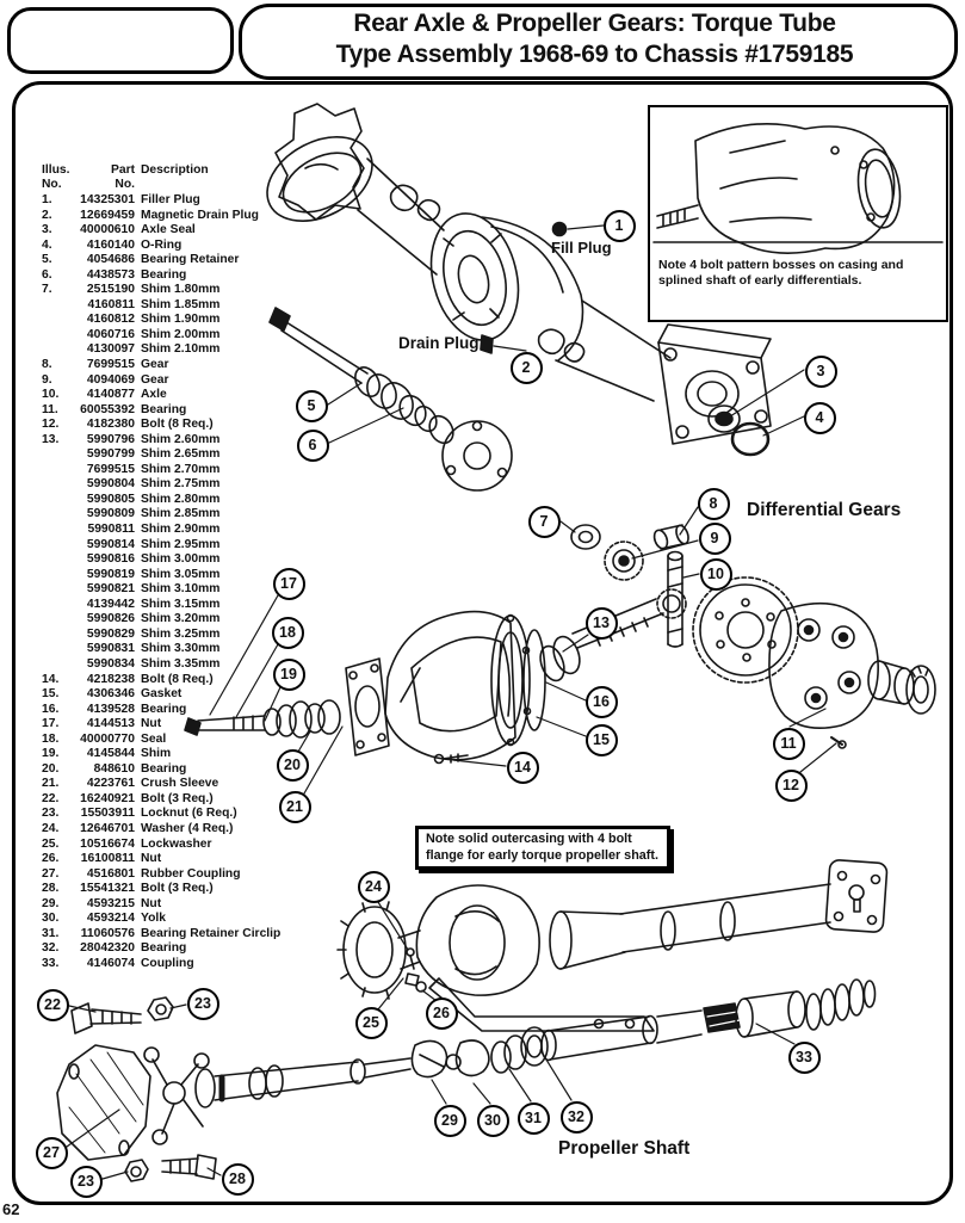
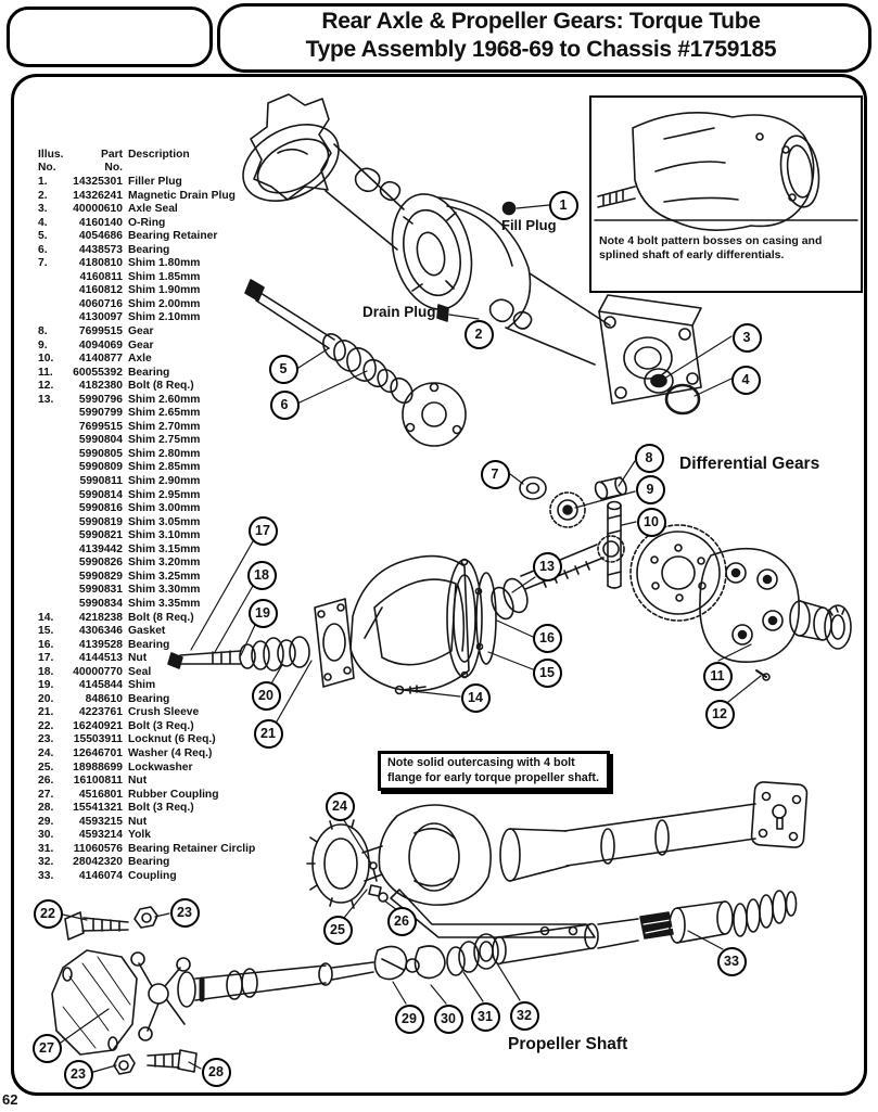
  Rear Axle & Propeller Gears: Torque Tube
  Type Assembly 1968-69 to Chassis #1759185
  Illus.
  No.
  Part
  No.
  Description
  1.
  14325301
  Filler Plug
  2.
- 12669459
+ 14326241
  Magnetic Drain Plug
  3.
  40000610
  Axle Seal
  4.
  4160140
  O-Ring
  5.
  4054686
  Bearing Retainer
  6.
  4438573
  Bearing
  7.
- 2515190
+ 4180810
  Shim 1.80mm
  4160811
  Shim 1.85mm
  4160812
  Shim 1.90mm
  4060716
  Shim 2.00mm
  4130097
  Shim 2.10mm
  8.
  7699515
  Gear
  9.
  4094069
  Gear
  10.
  4140877
  Axle
  11.
  60055392
  Bearing
  12.
  4182380
  Bolt (8 Req.)
  13.
  5990796
  Shim 2.60mm
  5990799
  Shim 2.65mm
  7699515
  Shim 2.70mm
  5990804
  Shim 2.75mm
  5990805
  Shim 2.80mm
  5990809
  Shim 2.85mm
  5990811
  Shim 2.90mm
  5990814
  Shim 2.95mm
  5990816
  Shim 3.00mm
  5990819
  Shim 3.05mm
  5990821
  Shim 3.10mm
  4139442
  Shim 3.15mm
  5990826
  Shim 3.20mm
  5990829
  Shim 3.25mm
  5990831
  Shim 3.30mm
  5990834
  Shim 3.35mm
  14.
  4218238
  Bolt (8 Req.)
  15.
  4306346
  Gasket
  16.
  4139528
  Bearing
  17.
  4144513
  Nut
  18.
  40000770
  Seal
  19.
  4145844
  Shim
  20.
  848610
  Bearing
  21.
  4223761
  Crush Sleeve
  22.
  16240921
  Bolt (3 Req.)
  23.
  15503911
  Locknut (6 Req.)
  24.
  12646701
  Washer (4 Req.)
  25.
- 10516674
+ 18988699
  Lockwasher
  26.
  16100811
  Nut
  27.
  4516801
  Rubber Coupling
  28.
  15541321
  Bolt (3 Req.)
  29.
  4593215
  Nut
  30.
  4593214
  Yolk
  31.
  11060576
  Bearing Retainer Circlip
  32.
  28042320
  Bearing
  33.
  4146074
  Coupling
  Fill Plug
  Drain Plug
  Differential Gears
  Propeller Shaft
  Note 4 bolt pattern bosses on casing and splined shaft of early differentials.
  Note solid outercasing with 4 bolt flange for early torque propeller shaft.
  1
  2
  3
  4
  5
  6
  7
  8
  9
  10
  11
  12
  13
  14
  15
  16
  17
  18
  19
  20
  21
  22
  23
  24
  25
  26
  27
  23
  28
  29
  30
  31
  32
  33
  62
